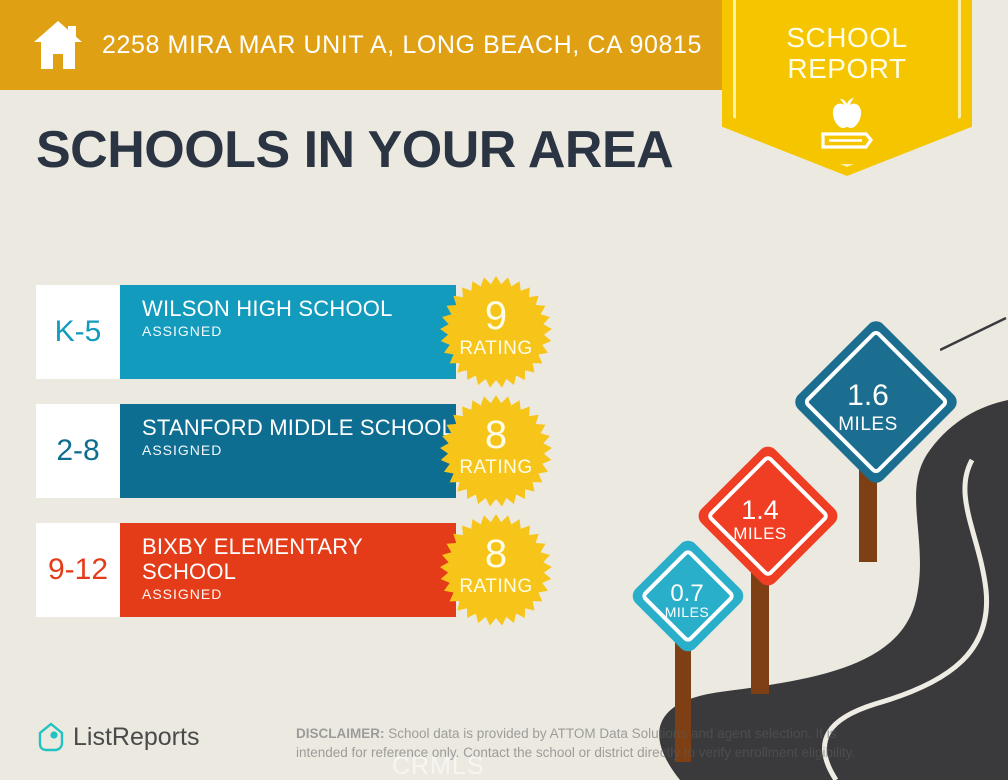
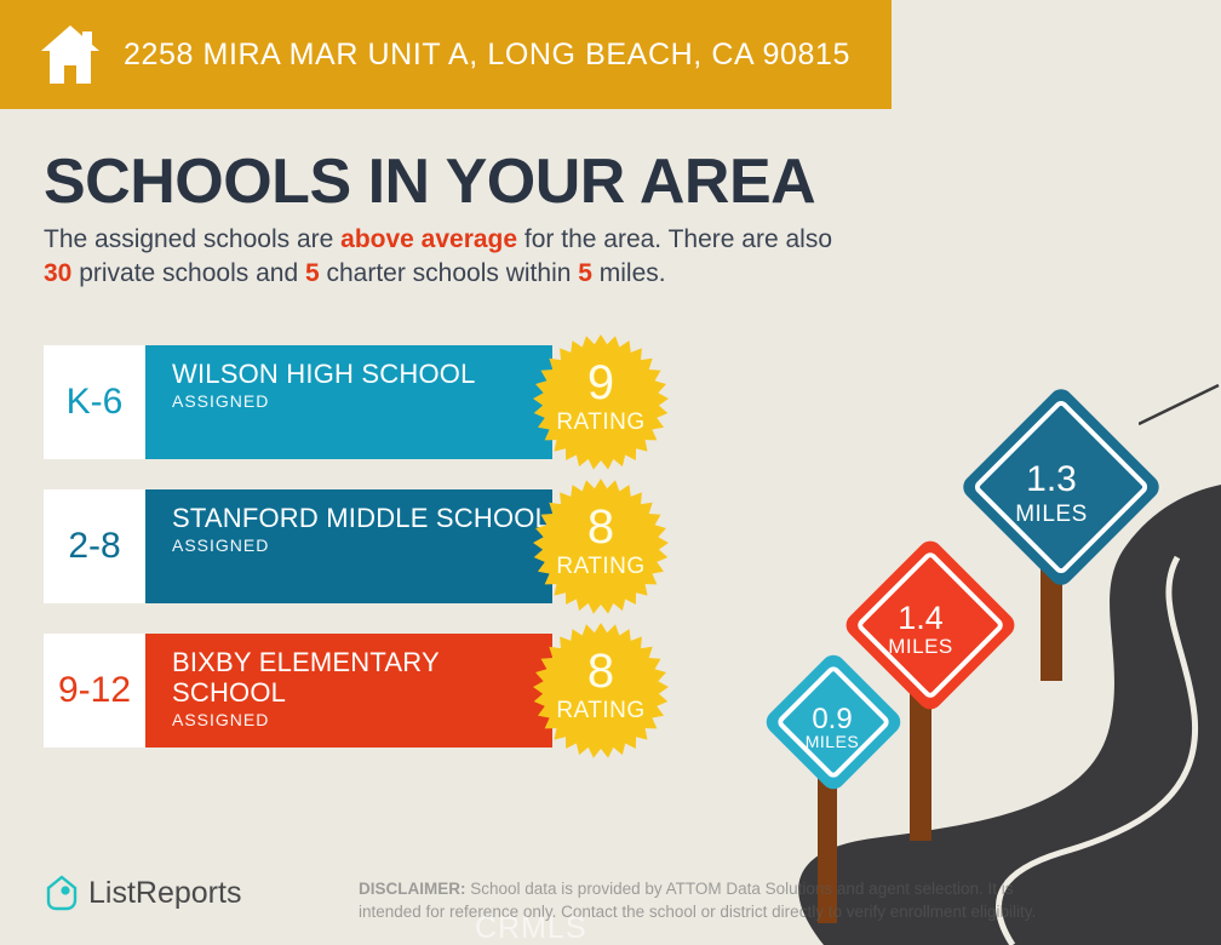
  2258 MIRA MAR UNIT A, LONG BEACH, CA 90815
- SCHOOL
- REPORT
  SCHOOLS IN YOUR AREA
+ The assigned schools are above average for the area. There are also 30 private schools and 5 charter schools within 5 miles.
- K-5
+ K-6
  WILSON HIGH SCHOOL
  ASSIGNED
  2-8
  STANFORD MIDDLE SCHOOL
  ASSIGNED
  9-12
  BIXBY ELEMENTARY SCHOOL
  ASSIGNED
  9
  RATING
  8
  RATING
  8
  RATING
- 1.6
+ 1.3
  MILES
  1.4
  MILES
- 0.7
+ 0.9
  MILES
  ListReports
  DISCLAIMER: School data is provided by ATTOM Data Solutions and agent selection. It is intended for reference only. Contact the school or district directly to verify enrollment eligibility.
  CRMLS
